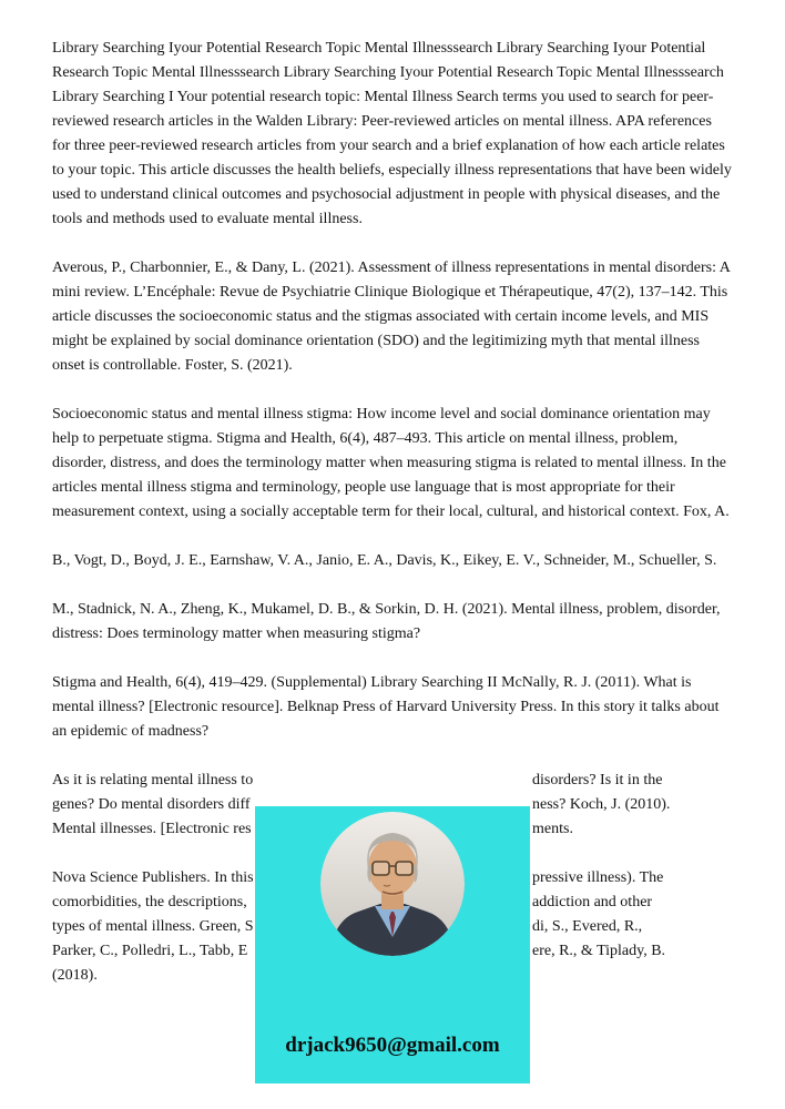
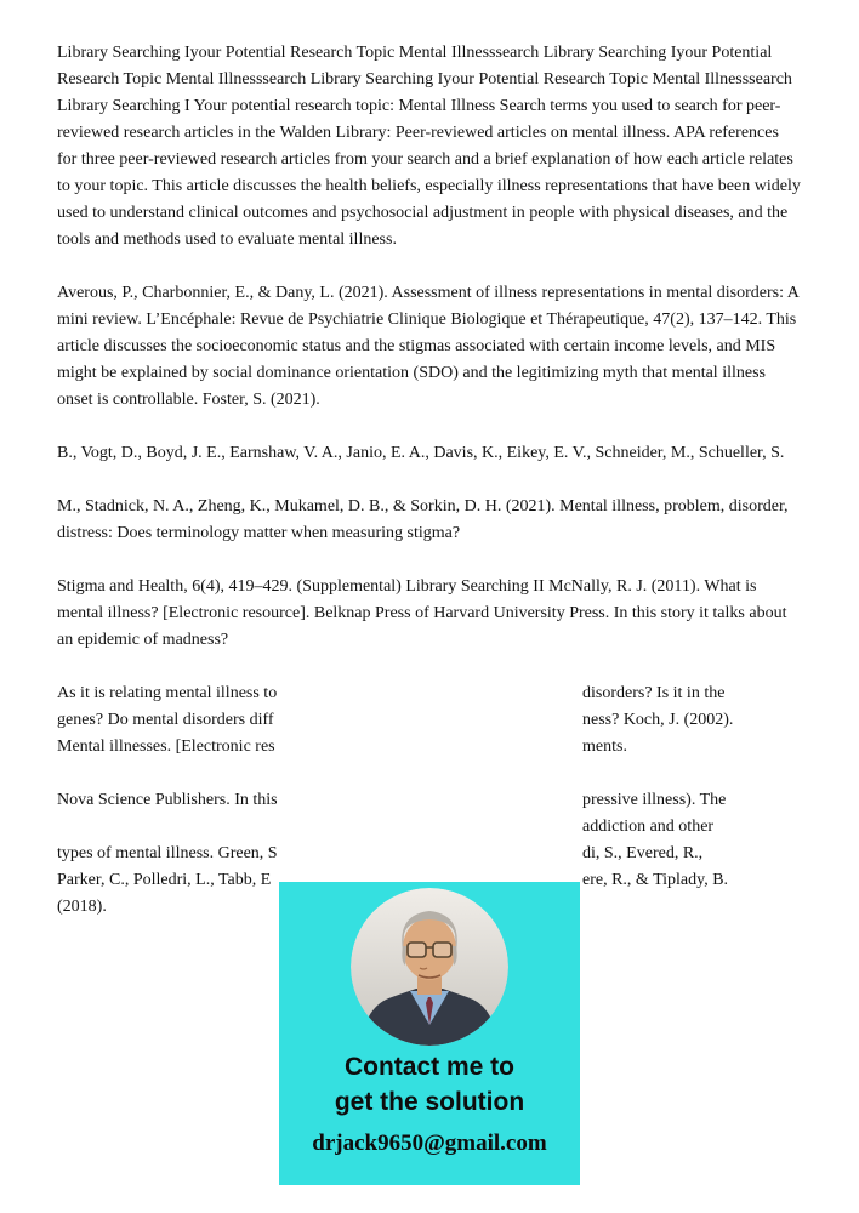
  Library Searching Iyour Potential Research Topic Mental Illnesssearch Library Searching Iyour Potential Research Topic Mental Illnesssearch Library Searching Iyour Potential Research Topic Mental Illnesssearch Library Searching I Your potential research topic: Mental Illness Search terms you used to search for peer-reviewed research articles in the Walden Library: Peer-reviewed articles on mental illness. APA references for three peer-reviewed research articles from your search and a brief explanation of how each article relates to your topic. This article discusses the health beliefs, especially illness representations that have been widely used to understand clinical outcomes and psychosocial adjustment in people with physical diseases, and the tools and methods used to evaluate mental illness.
  Averous, P., Charbonnier, E., & Dany, L. (2021). Assessment of illness representations in mental disorders: A mini review. L’Encéphale: Revue de Psychiatrie Clinique Biologique et Thérapeutique, 47(2), 137–142. This article discusses the socioeconomic status and the stigmas associated with certain income levels, and MIS might be explained by social dominance orientation (SDO) and the legitimizing myth that mental illness onset is controllable. Foster, S. (2021).
- Socioeconomic status and mental illness stigma: How income level and social dominance orientation may help to perpetuate stigma. Stigma and Health, 6(4), 487–493. This article on mental illness, problem, disorder, distress, and does the terminology matter when measuring stigma is related to mental illness. In the articles mental illness stigma and terminology, people use language that is most appropriate for their measurement context, using a socially acceptable term for their local, cultural, and historical context. Fox, A.
  B., Vogt, D., Boyd, J. E., Earnshaw, V. A., Janio, E. A., Davis, K., Eikey, E. V., Schneider, M., Schueller, S.
  M., Stadnick, N. A., Zheng, K., Mukamel, D. B., & Sorkin, D. H. (2021). Mental illness, problem, disorder, distress: Does terminology matter when measuring stigma?
  Stigma and Health, 6(4), 419–429. (Supplemental) Library Searching II McNally, R. J. (2011). What is mental illness? [Electronic resource]. Belknap Press of Harvard University Press. In this story it talks about an epidemic of madness?
  As it is relating mental illness to
  disorders? Is it in the
  genes? Do mental disorders diff
- ness? Koch, J. (2010).
+ ness? Koch, J. (2002).
  Mental illnesses. [Electronic res
  ments.
  Nova Science Publishers. In this
  pressive illness). The
- comorbidities, the descriptions,
  addiction and other
  types of mental illness. Green, S
  di, S., Evered, R.,
  Parker, C., Polledri, L., Tabb, E
  ere, R., & Tiplady, B.
  (2018).
+ Contact me to
+ get the solution
  drjack9650@gmail.com
